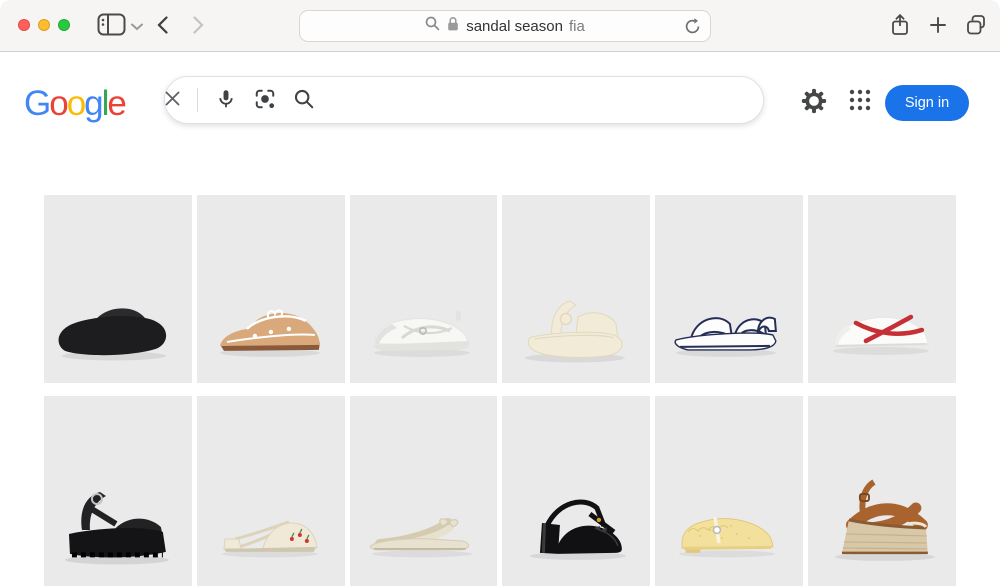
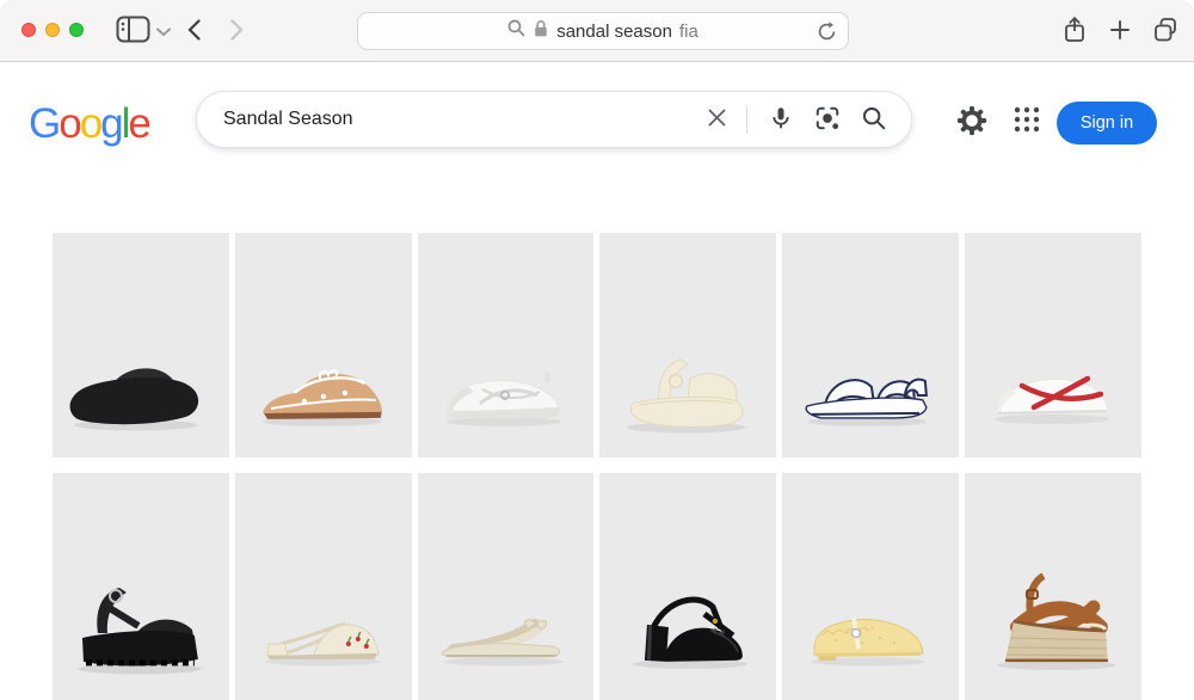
  sandal season
  fia
  Google
+ Sandal Season
  Sign in
